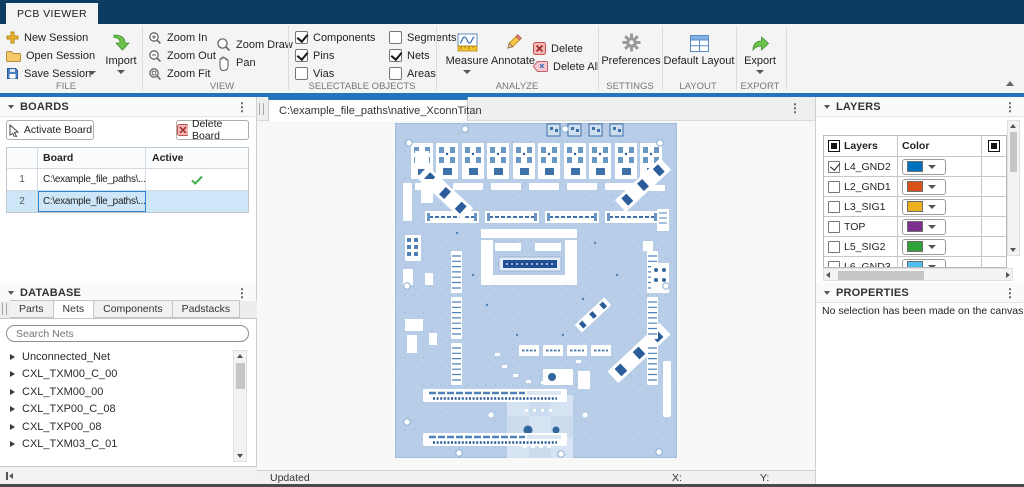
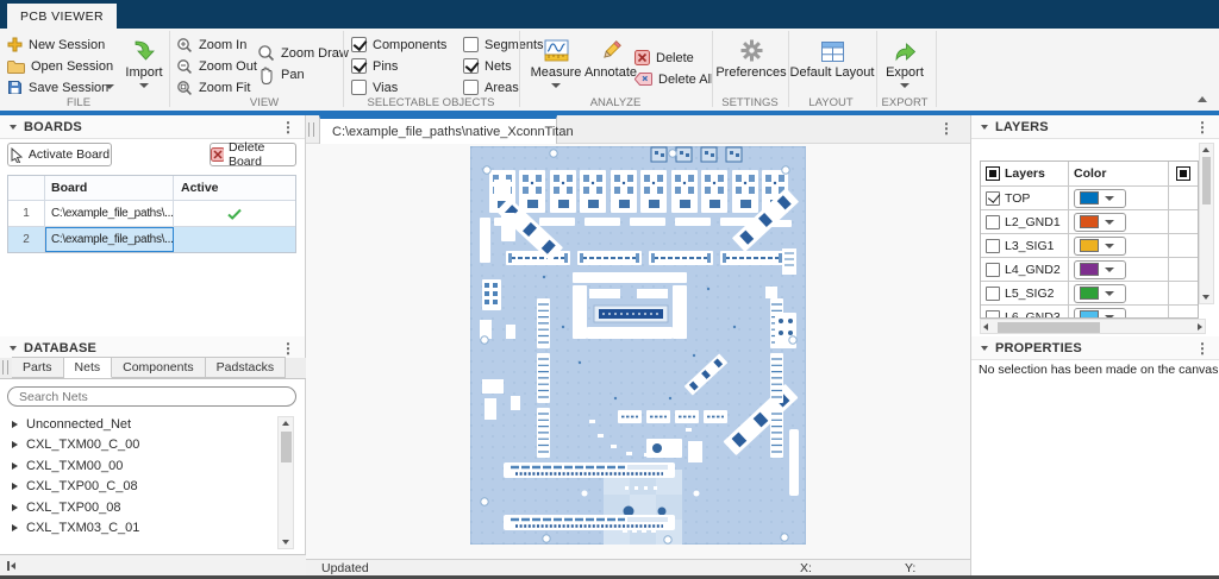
  PCB VIEWER
  New Session
  Open Session
  Save Session
  Import
  FILE
  Zoom In
  Zoom Out
  Zoom Fit
  Zoom Dra
  Pan
  VIEW
  Components
  Pins
  Vias
  Segments
  Nets
  Areas
  SELECTABLE OBJECTS
  Measure
  Annotate
  Delete
  Delete Al
  ANALYZE
  Preferences
  SETTINGS
  Default Layout
  LAYOUT
  Export
  EXPORT
  BOARDS
  Activate Board
  Delete Board
  Board
  Active
  1
  C:\example_file_paths\...
  2
  C:\example_file_paths\...
  DATABASE
  Parts
  Nets
  Components
  Padstacks
  Search Nets
  Unconnected_Net
  CXL_TXM00_C_00
  CXL_TXM00_00
  CXL_TXP00_C_08
  CXL_TXP00_08
  CXL_TXM03_C_01
  C:\example_file_paths\native_XconnTitan
  Updated
  X:
  Y:
  LAYERS
  Layers
  Color
- L4_GND2
+ TOP
  L2_GND1
  L3_SIG1
- TOP
+ L4_GND2
  L5_SIG2
  L6_GND3
  PROPERTIES
  No selection has been made on the canvas
